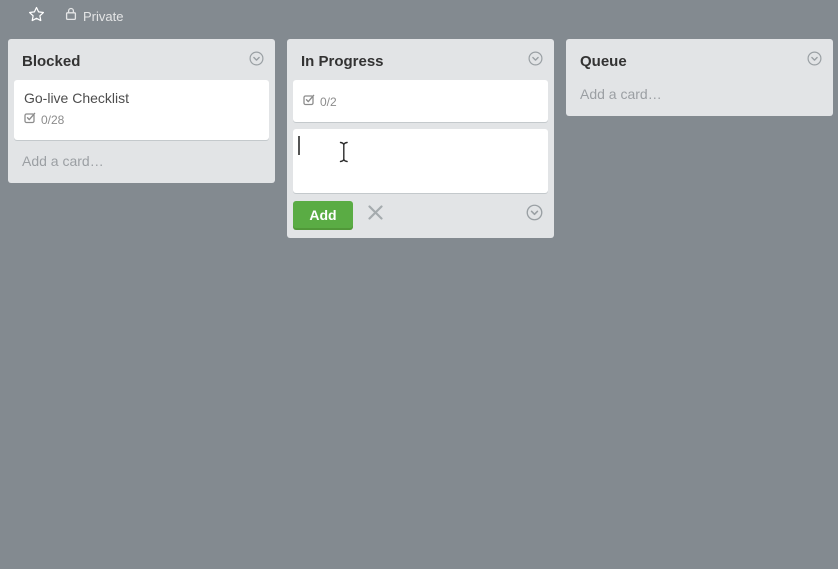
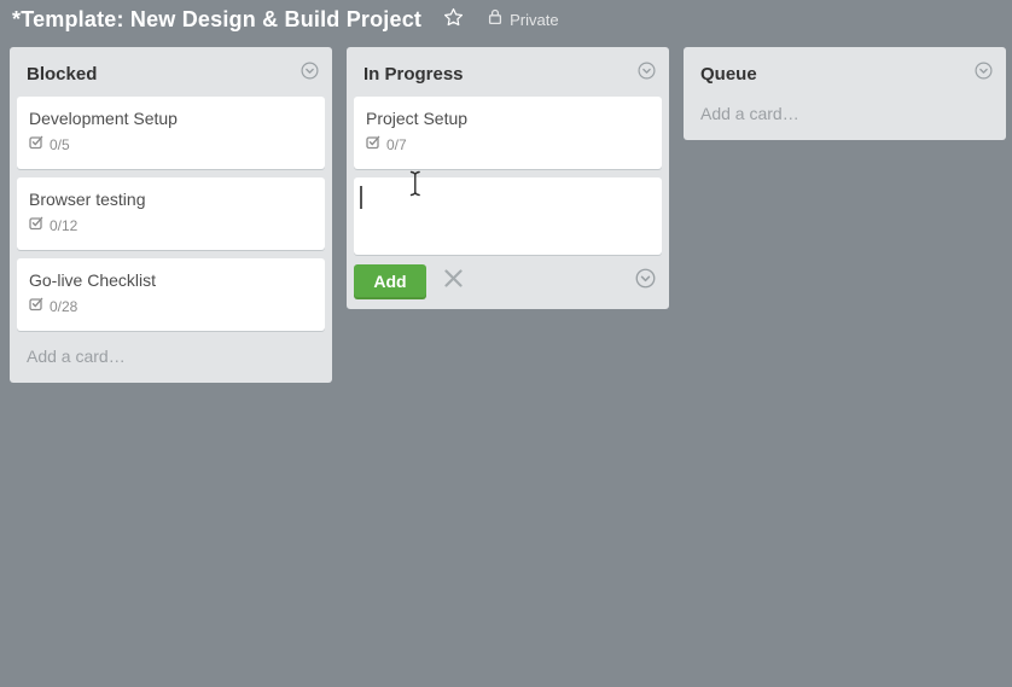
+ *Template: New Design & Build Project
  Private
  Blocked
+ Development Setup
+ 0/5
+ Browser testing
+ 0/12
  Go-live Checklist
  0/28
  Add a card…
  In Progress
+ Project Setup
- 0/2
+ 0/7
  Add
  Queue
  Add a card…
